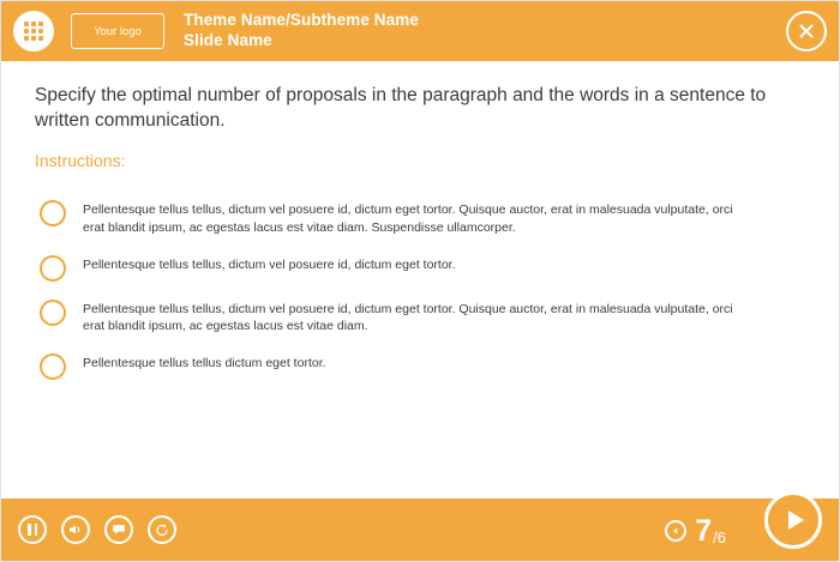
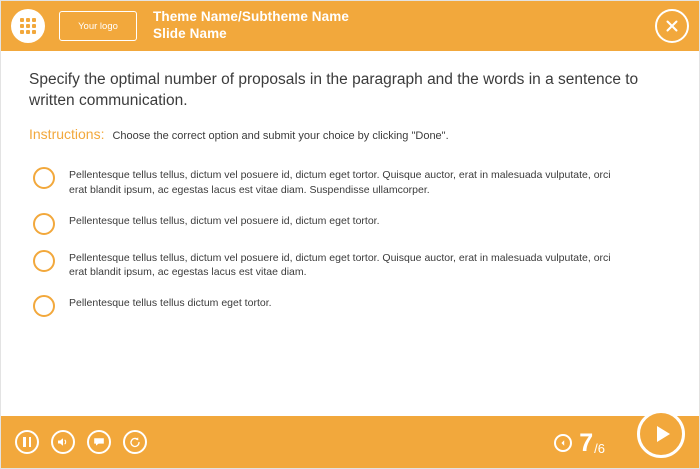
  Your logo
  Theme Name/Subtheme Name
  Slide Name
  Specify the optimal number of proposals in the paragraph and the words in a sentence to written communication.
  Instructions:
+ Choose the correct option and submit your choice by clicking "Done".
  Pellentesque tellus tellus, dictum vel posuere id, dictum eget tortor. Quisque auctor, erat in malesuada vulputate, orci erat blandit ipsum, ac egestas lacus est vitae diam. Suspendisse ullamcorper.
  Pellentesque tellus tellus, dictum vel posuere id, dictum eget tortor.
  Pellentesque tellus tellus, dictum vel posuere id, dictum eget tortor. Quisque auctor, erat in malesuada vulputate, orci erat blandit ipsum, ac egestas lacus est vitae diam.
  Pellentesque tellus tellus dictum eget tortor.
  7
  /6
